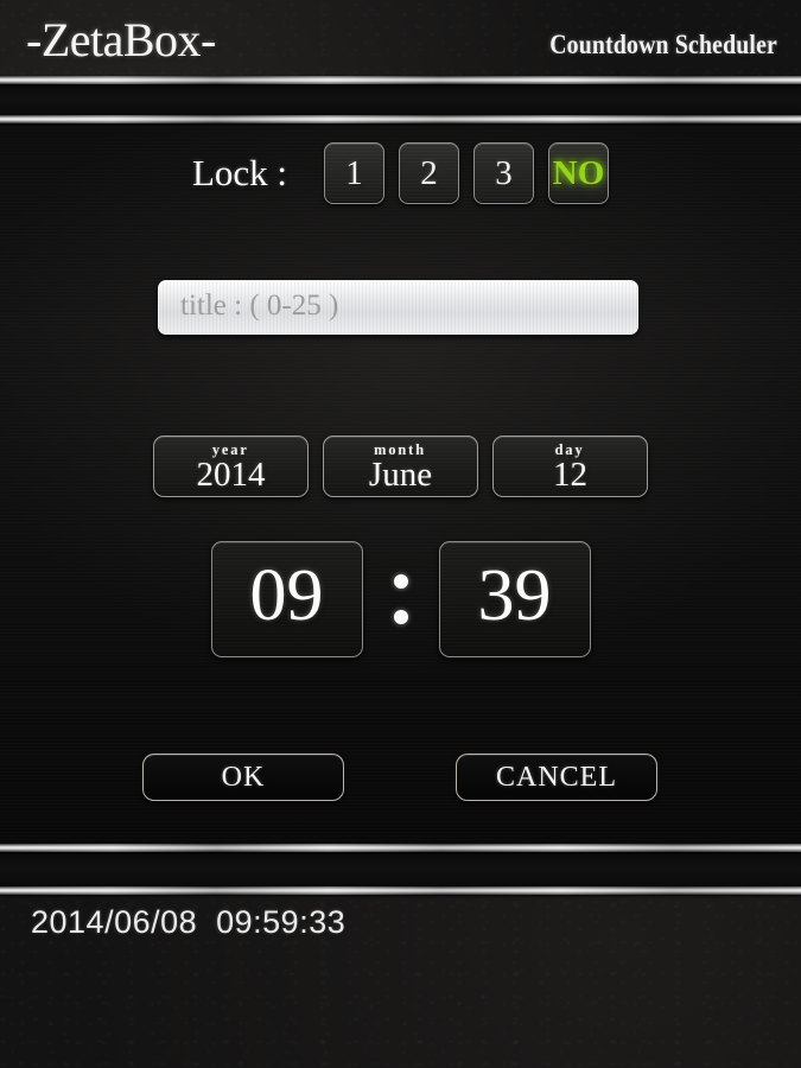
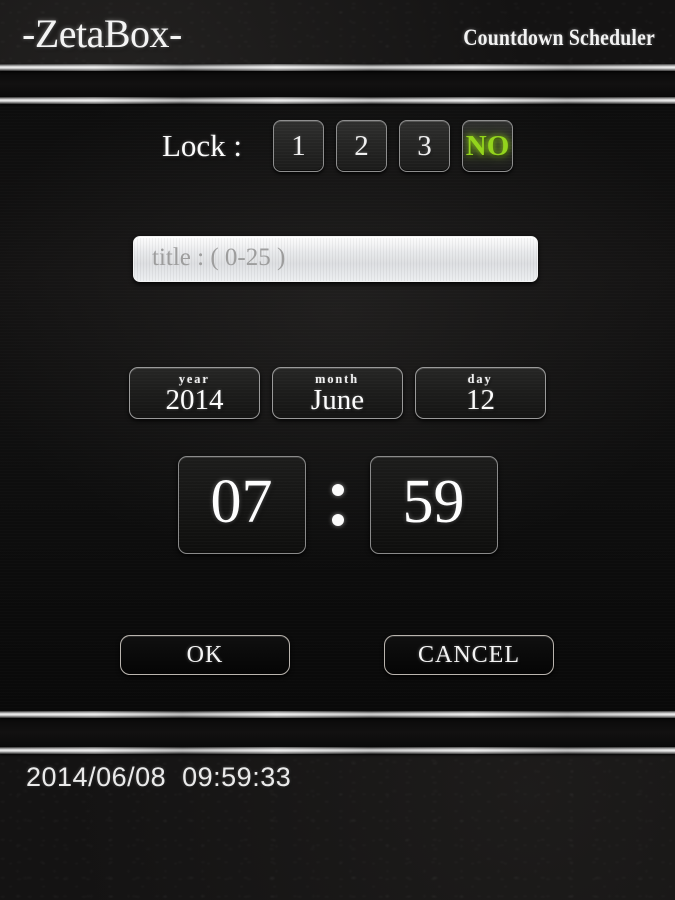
  -ZetaBox-
  Countdown Scheduler
  Lock :
  1
  2
  3
  NO
  title : ( 0-25 )
  year
  2014
  month
  June
  day
  12
- 09
+ 07
- 39
+ 59
  OK
  CANCEL
  2014/06/08 09:59:33
